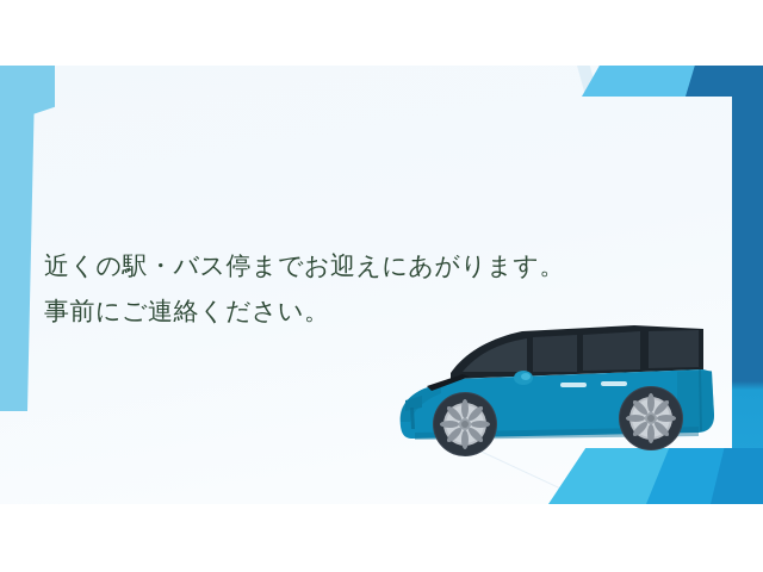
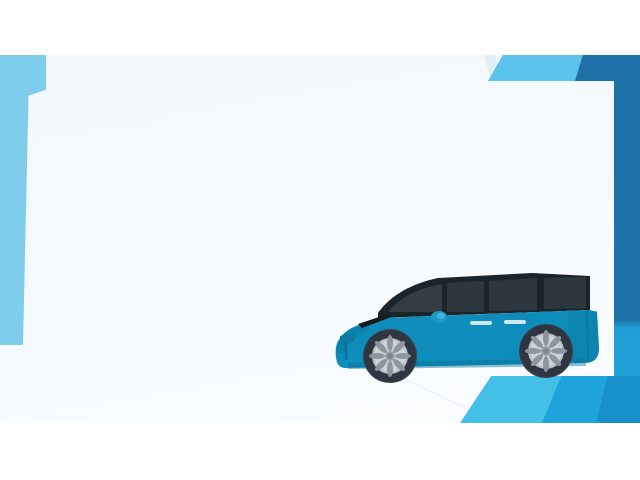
- 近くの駅・バス停までお迎えにあがります。
- 事前にご連絡ください。
